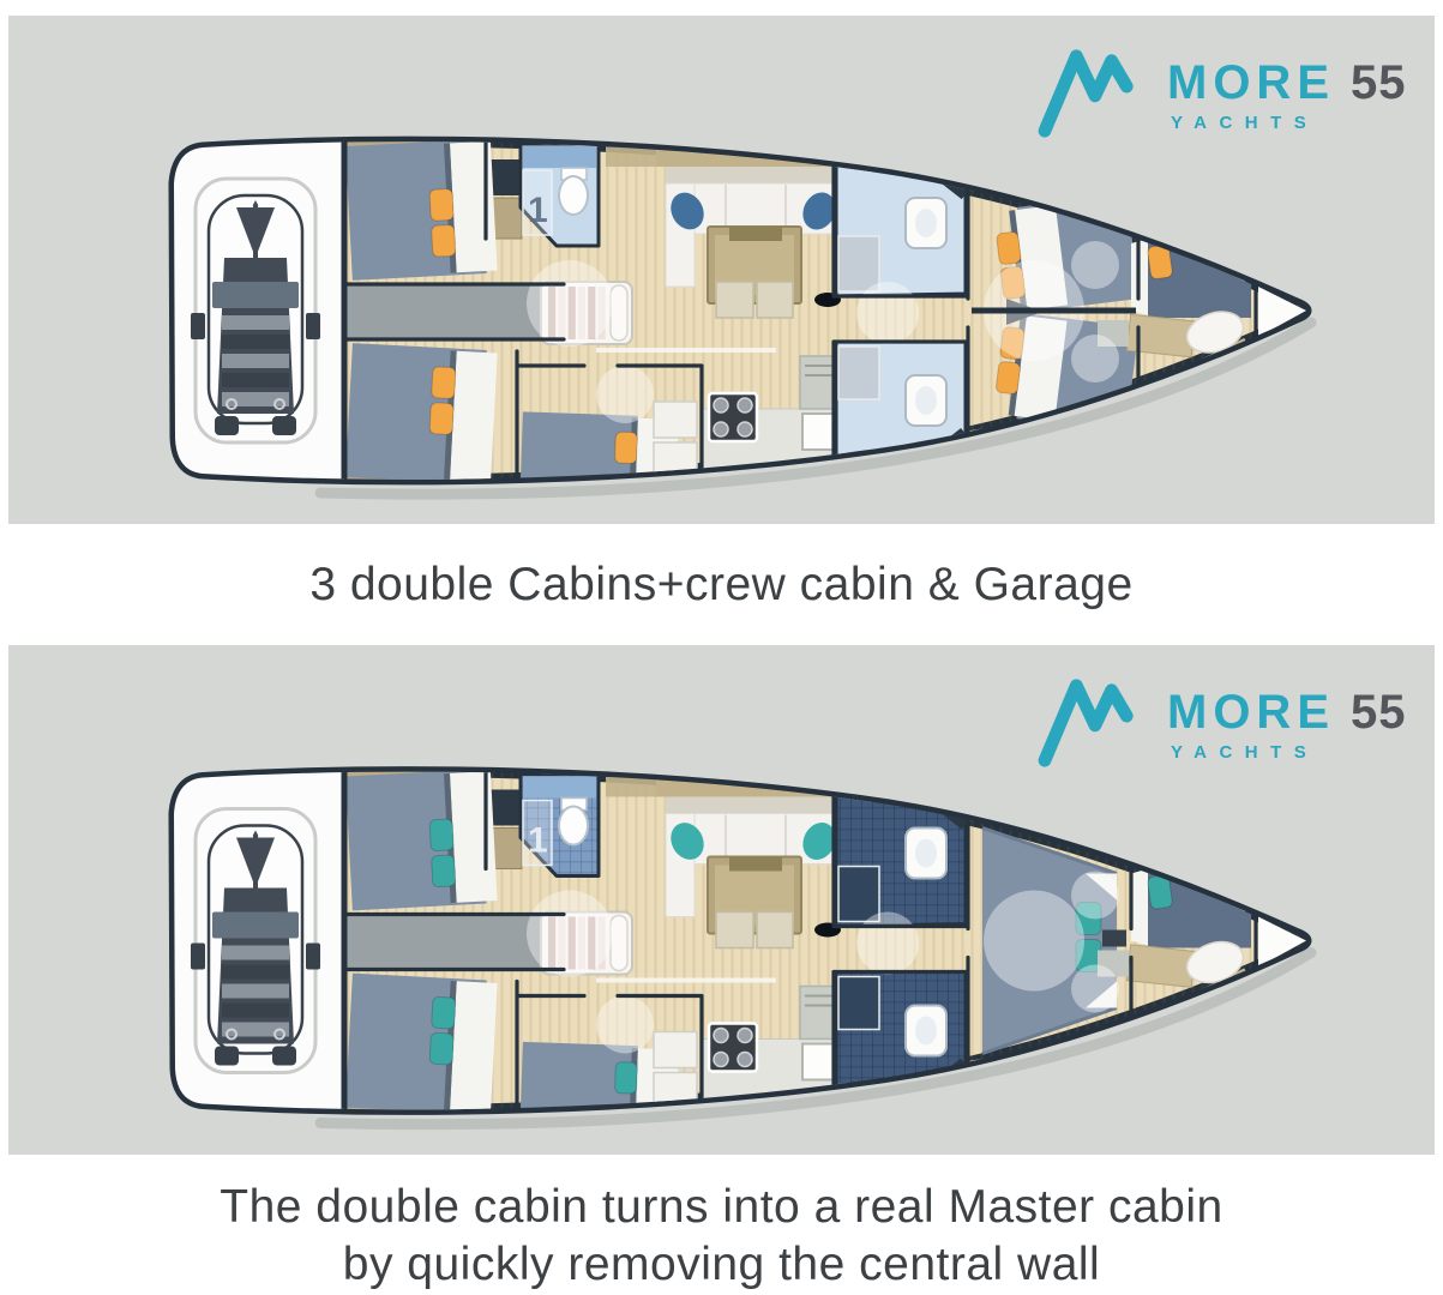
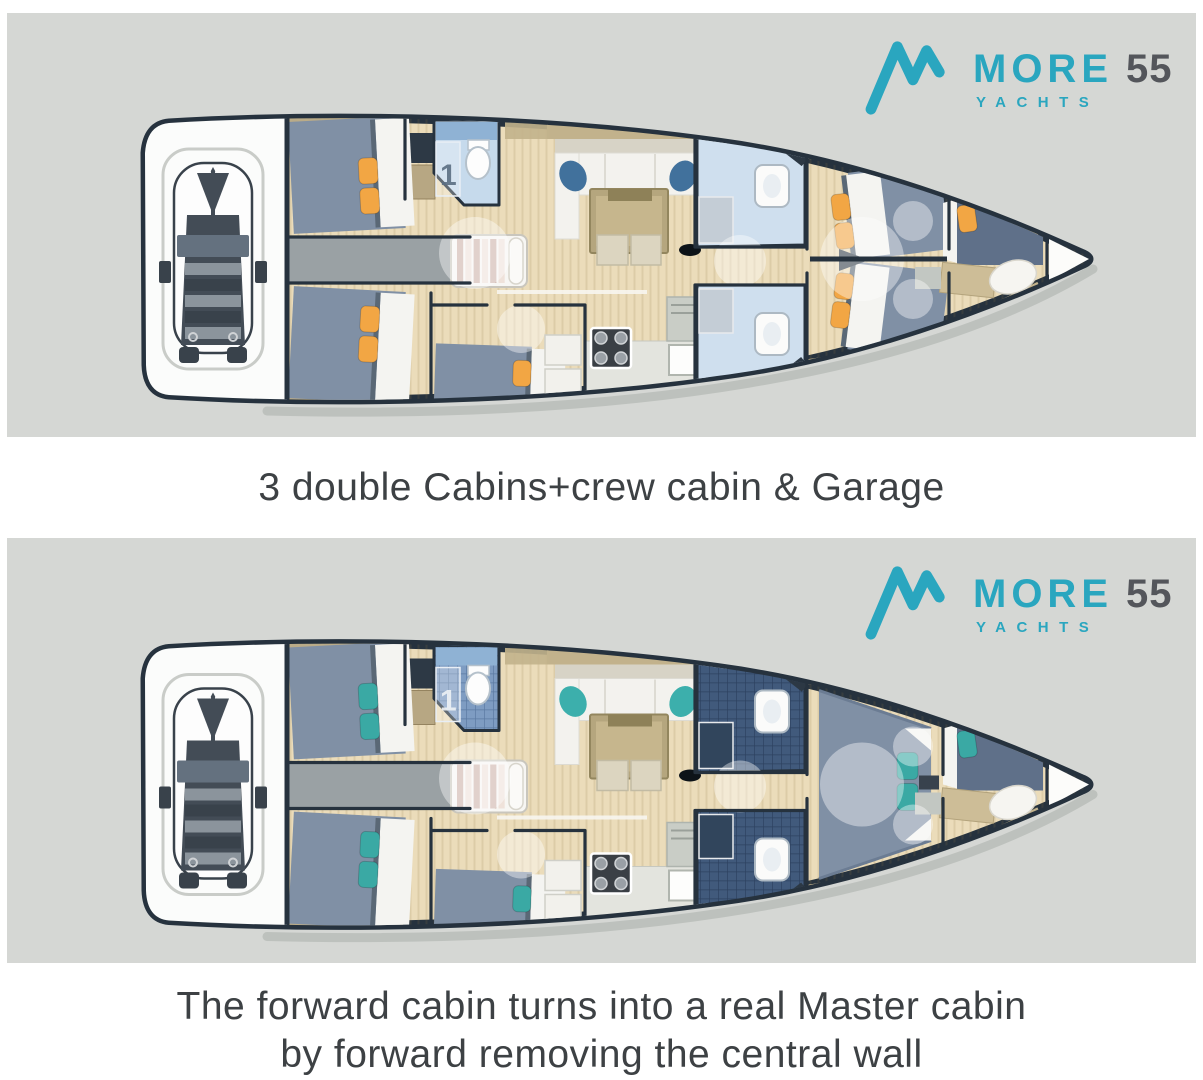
  1
  MORE
  55
  YACHTS
  3 double Cabins+crew cabin & Garage
  1
  MORE
  55
  YACHTS
- The double cabin turns into a real Master cabin
+ The forward cabin turns into a real Master cabin
- by quickly removing the central wall
+ by forward removing the central wall
